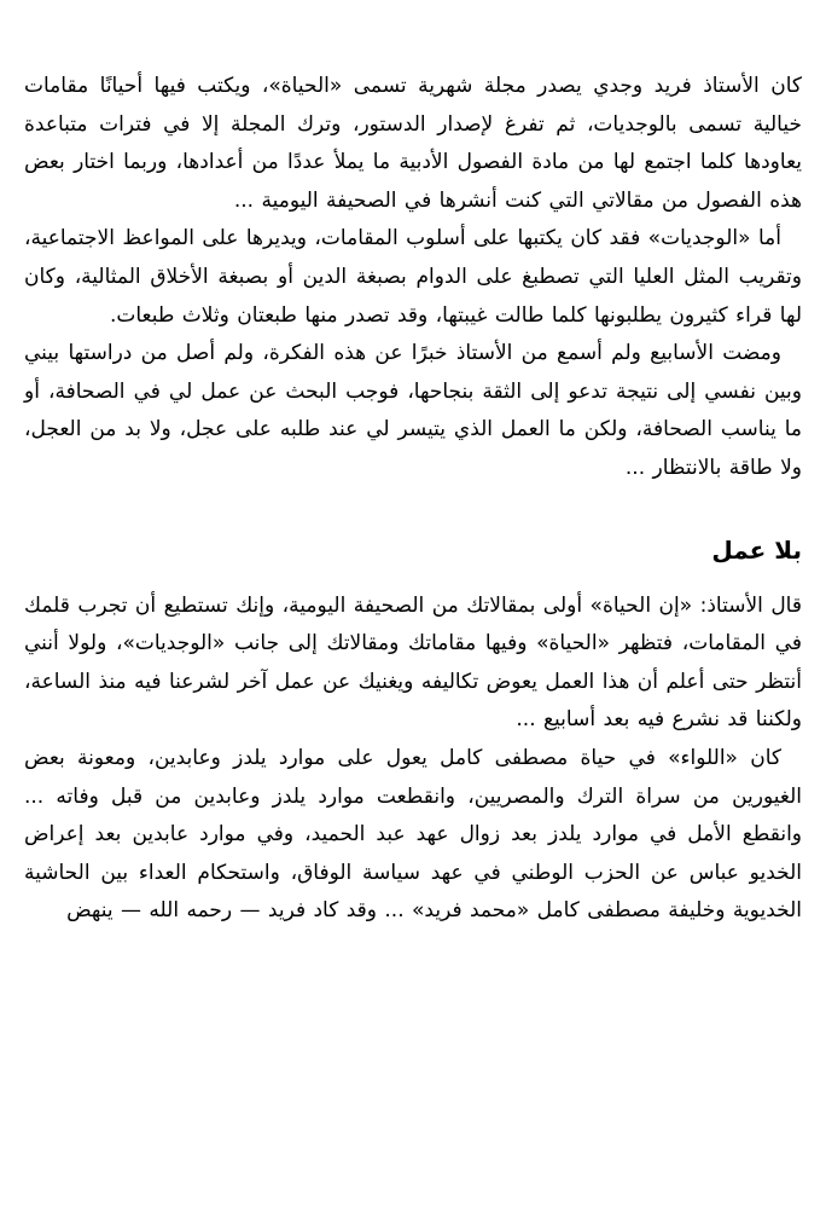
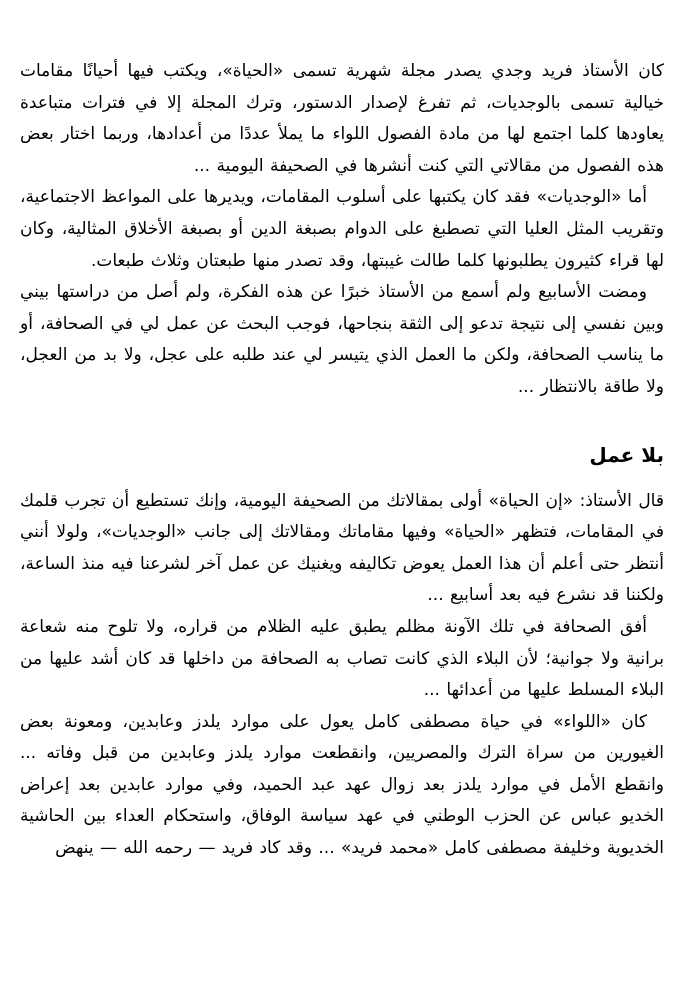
- كان الأستاذ فريد وجدي يصدر مجلة شهرية تسمى «الحياة»، ويكتب فيها أحيانًا مقامات خيالية تسمى بالوجديات، ثم تفرغ لإصدار الدستور، وترك المجلة إلا في فترات متباعدة يعاودها كلما اجتمع لها من مادة الفصول الأدبية ما يملأ عددًا من أعدادها، وربما اختار بعض هذه الفصول من مقالاتي التي كنت أنشرها في الصحيفة اليومية ...
+ كان الأستاذ فريد وجدي يصدر مجلة شهرية تسمى «الحياة»، ويكتب فيها أحيانًا مقامات خيالية تسمى بالوجديات، ثم تفرغ لإصدار الدستور، وترك المجلة إلا في فترات متباعدة يعاودها كلما اجتمع لها من مادة الفصول اللواء ما يملأ عددًا من أعدادها، وربما اختار بعض هذه الفصول من مقالاتي التي كنت أنشرها في الصحيفة اليومية ...
  أما «الوجديات» فقد كان يكتبها على أسلوب المقامات، ويديرها على المواعظ الاجتماعية، وتقريب المثل العليا التي تصطبغ على الدوام بصبغة الدين أو بصبغة الأخلاق المثالية، وكان لها قراء كثيرون يطلبونها كلما طالت غيبتها، وقد تصدر منها طبعتان وثلاث طبعات.
  ومضت الأسابيع ولم أسمع من الأستاذ خبرًا عن هذه الفكرة، ولم أصل من دراستها بيني وبين نفسي إلى نتيجة تدعو إلى الثقة بنجاحها، فوجب البحث عن عمل لي في الصحافة، أو ما يناسب الصحافة، ولكن ما العمل الذي يتيسر لي عند طلبه على عجل، ولا بد من العجل، ولا طاقة بالانتظار ...
  بلا عمل
  قال الأستاذ: «إن الحياة» أولى بمقالاتك من الصحيفة اليومية، وإنك تستطيع أن تجرب قلمك في المقامات، فتظهر «الحياة» وفيها مقاماتك ومقالاتك إلى جانب «الوجديات»، ولولا أنني أنتظر حتى أعلم أن هذا العمل يعوض تكاليفه ويغنيك عن عمل آخر لشرعنا فيه منذ الساعة، ولكننا قد نشرع فيه بعد أسابيع ...
+ أفق الصحافة في تلك الآونة مظلم يطبق عليه الظلام من قراره، ولا تلوح منه شعاعة برانية ولا جوانية؛ لأن البلاء الذي كانت تصاب به الصحافة من داخلها قد كان أشد عليها من البلاء المسلط عليها من أعدائها ...
  كان «اللواء» في حياة مصطفى كامل يعول على موارد يلدز وعابدين، ومعونة بعض الغيورين من سراة الترك والمصريين، وانقطعت موارد يلدز وعابدين من قبل وفاته ... وانقطع الأمل في موارد يلدز بعد زوال عهد عبد الحميد، وفي موارد عابدين بعد إعراض الخديو عباس عن الحزب الوطني في عهد سياسة الوفاق، واستحكام العداء بين الحاشية الخديوية وخليفة مصطفى كامل «محمد فريد» ... وقد كاد فريد — رحمه الله — ينهض
